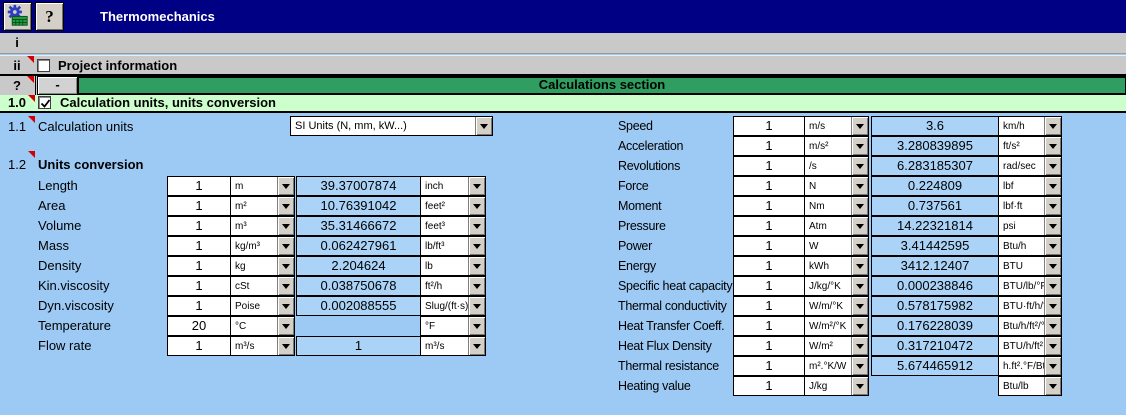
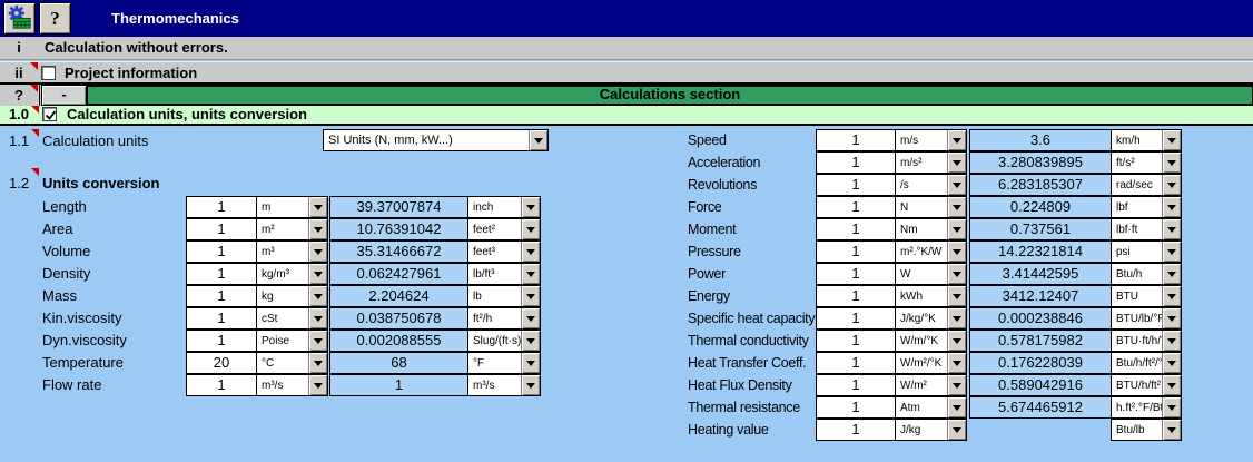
  ?
  Thermomechanics
  i
+ Calculation without errors.
  ii
  Project information
  ?
  -
  Calculations section
  1.0
  Calculation units, units conversion
  1.1
  Calculation units
  SI Units (N, mm, kW...)
  1.2
  Units conversion
  Length
  1
  m
  39.37007874
  inch
  Area
  1
  m²
  10.76391042
  feet²
  Volume
  1
  m³
  35.31466672
  feet³
- Mass
+ Density
  1
  kg/m³
  0.062427961
  lb/ft³
- Density
+ Mass
  1
  kg
  2.204624
  lb
  Kin.viscosity
  1
  cSt
  0.038750678
  ft²/h
  Dyn.viscosity
  1
  Poise
  0.002088555
  Slug/(ft·s)
  Temperature
  20
  °C
+ 68
  °F
  Flow rate
  1
  m³/s
  1
  m³/s
  Speed
  1
  m/s
  3.6
  km/h
  Acceleration
  1
  m/s²
  3.280839895
  ft/s²
  Revolutions
  1
  /s
  6.283185307
  rad/sec
  Force
  1
  N
  0.224809
  lbf
  Moment
  1
  Nm
  0.737561
  lbf·ft
  Pressure
  1
- Atm
+ m².°K/W
  14.22321814
  psi
  Power
  1
  W
  3.41442595
  Btu/h
  Energy
  1
  kWh
  3412.12407
  BTU
  Specific heat capacity
  1
  J/kg/°K
  0.000238846
  BTU/lb/°
  Thermal conductivity
  1
  W/m/°K
  0.578175982
  BTU·ft/h/
  Heat Transfer Coeff.
  1
  W/m²/°K
  0.176228039
  Btu/h/ft²/°
  Heat Flux Density
  1
  W/m²
- 0.317210472
+ 0.589042916
  BTU/h/ft²
  Thermal resistance
  1
- m².°K/W
+ Atm
  5.674465912
  h.ft².°F/B
  Heating value
  1
  J/kg
  Btu/lb
